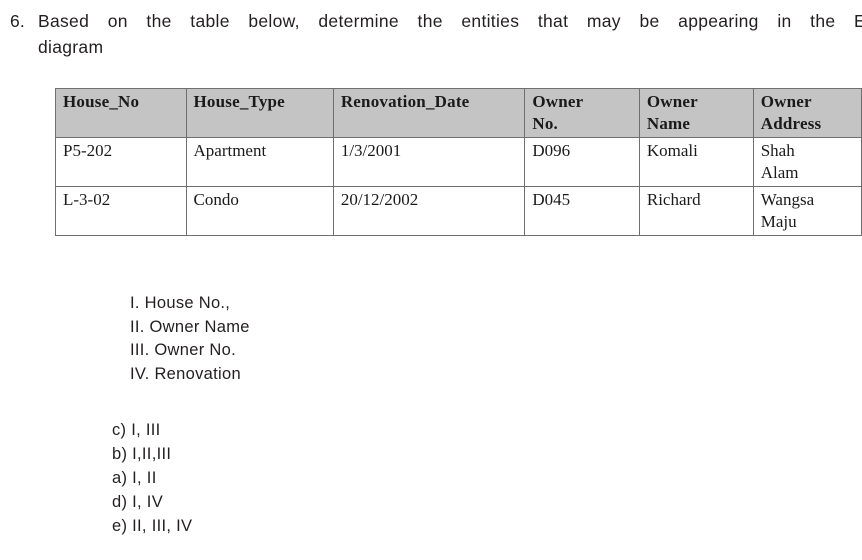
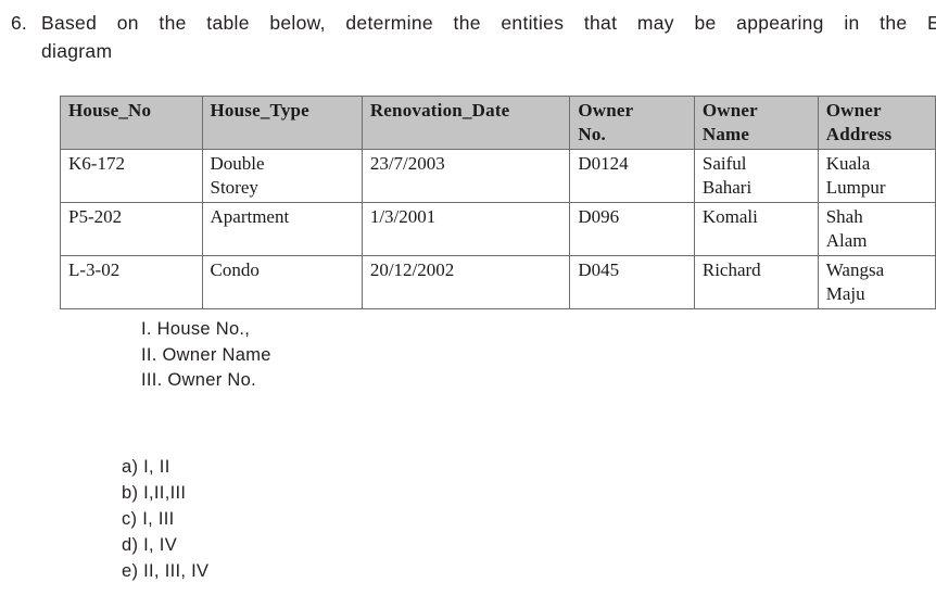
  6.
  Based on the table below, determine the entities that may be appearing in the E
  diagram
  House_No	House_Type	Renovation_Date	Owner No.	Owner Name	Owner Address
+ K6-172	Double Storey	23/7/2003	D0124	Saiful Bahari	Kuala Lumpur
  P5-202	Apartment	1/3/2001	D096	Komali	Shah Alam
  L-3-02	Condo	20/12/2002	D045	Richard	Wangsa Maju
  I. House No.,
  II. Owner Name
  III. Owner No.
- IV. Renovation
- c) I, III
+ a) I, II
  b) I,II,III
- a) I, II
+ c) I, III
  d) I, IV
  e) II, III, IV
